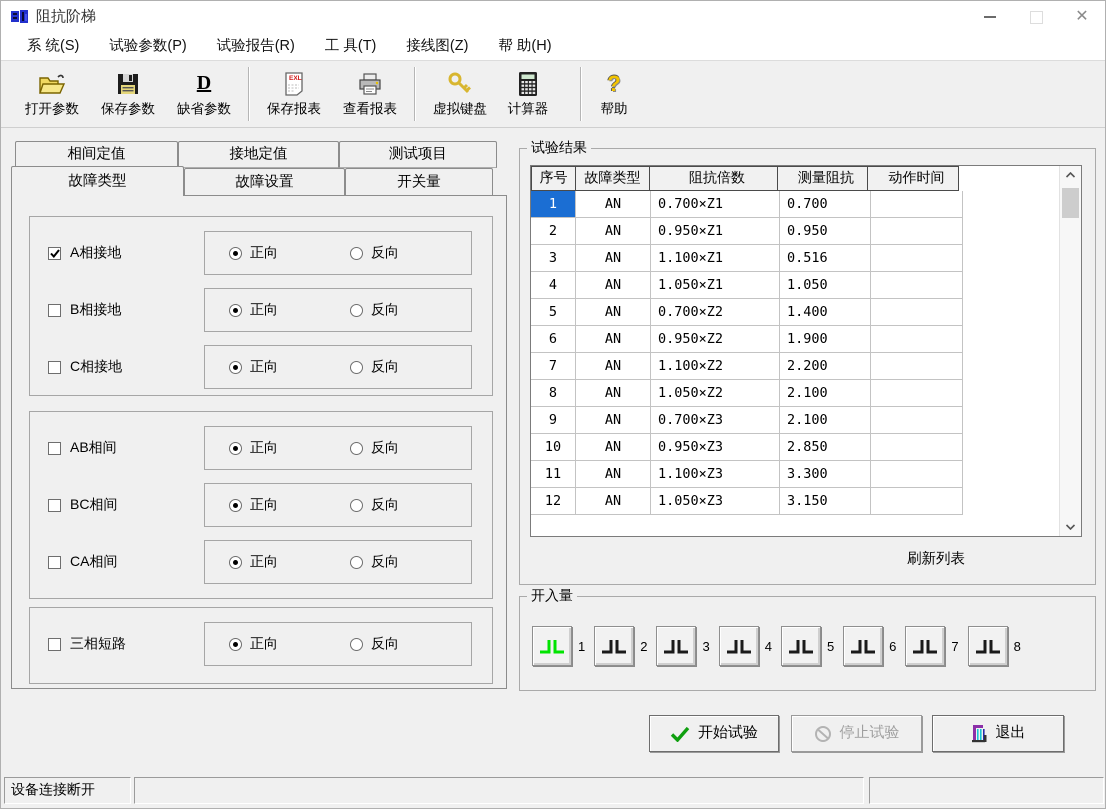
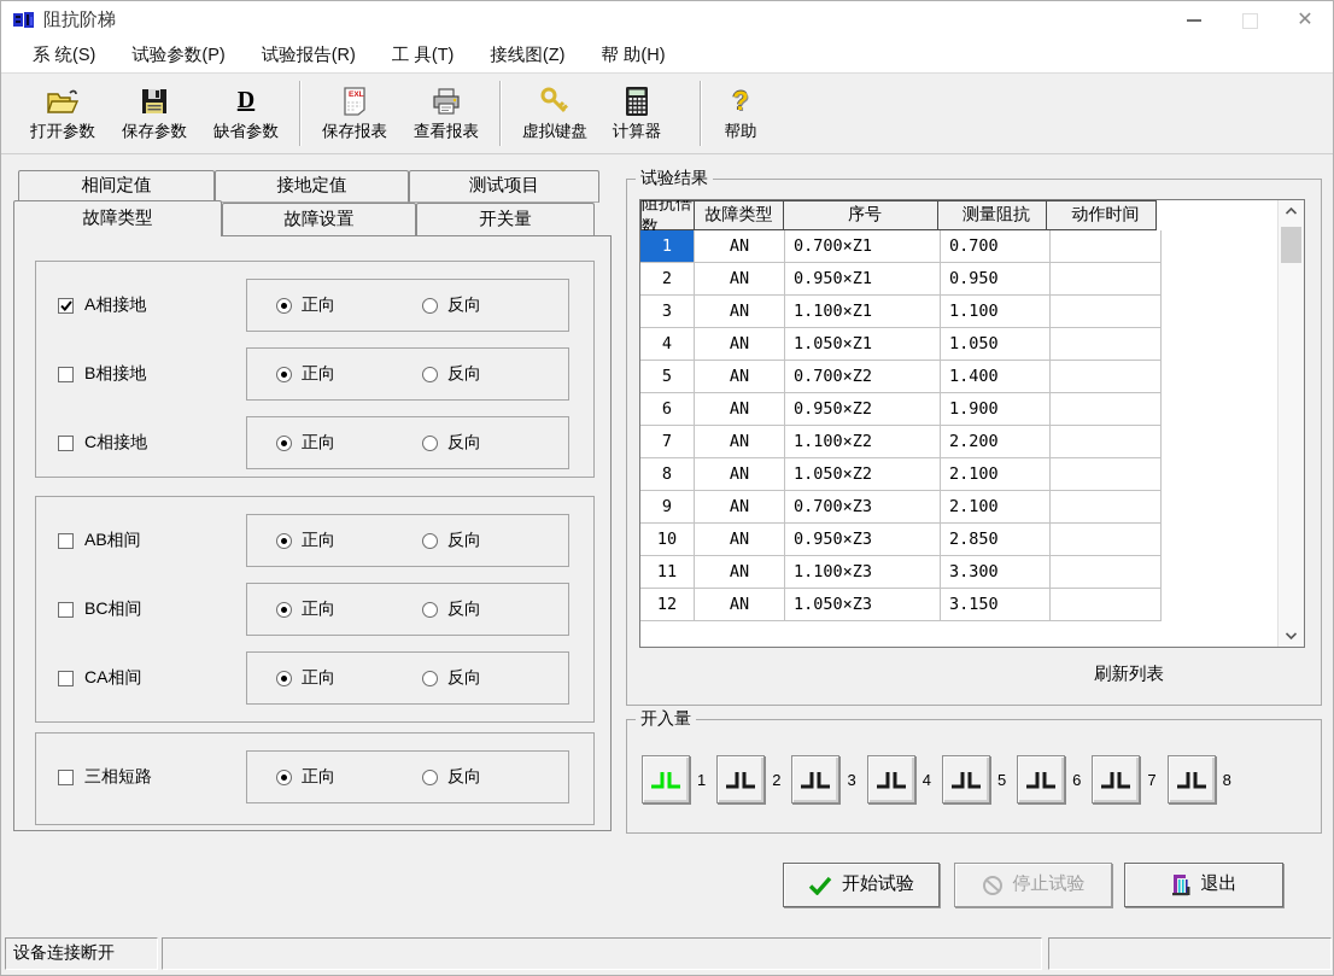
  阻抗阶梯
  ✕
  系 统(S)
  试验参数(P)
  试验报告(R)
  工 具(T)
  接线图(Z)
  帮 助(H)
  打开参数
  保存参数
  D
  缺省参数
  保存报表
  查看报表
  虚拟键盘
  计算器
  ?
  帮助
  相间定值
  接地定值
  测试项目
  故障类型
  故障设置
  开关量
  A相接地
  正向
  反向
  B相接地
  正向
  反向
  C相接地
  正向
  反向
  AB相间
  正向
  反向
  BC相间
  正向
  反向
  CA相间
  正向
  反向
  三相短路
  正向
  反向
  试验结果
- 序号
+ 阻抗倍数
  故障类型
- 阻抗倍数
+ 序号
  测量阻抗
  动作时间
  1
  AN
  0.700×Z1
  0.700
  2
  AN
  0.950×Z1
  0.950
  3
  AN
  1.100×Z1
- 0.516
+ 1.100
  4
  AN
  1.050×Z1
  1.050
  5
  AN
  0.700×Z2
  1.400
  6
  AN
  0.950×Z2
  1.900
  7
  AN
  1.100×Z2
  2.200
  8
  AN
  1.050×Z2
  2.100
  9
  AN
  0.700×Z3
  2.100
  10
  AN
  0.950×Z3
  2.850
  11
  AN
  1.100×Z3
  3.300
  12
  AN
  1.050×Z3
  3.150
  刷新列表
  开入量
  1
  2
  3
  4
  5
  6
  7
  8
  开始试验
  停止试验
  退出
  设备连接断开
